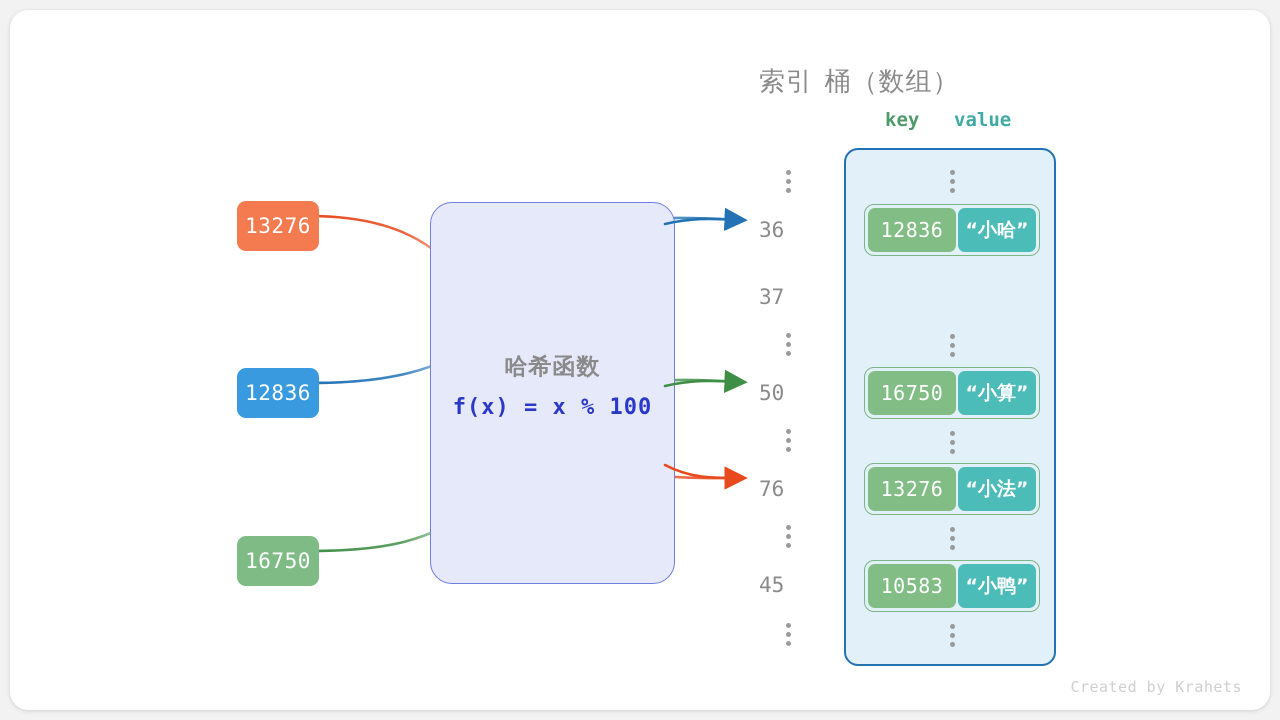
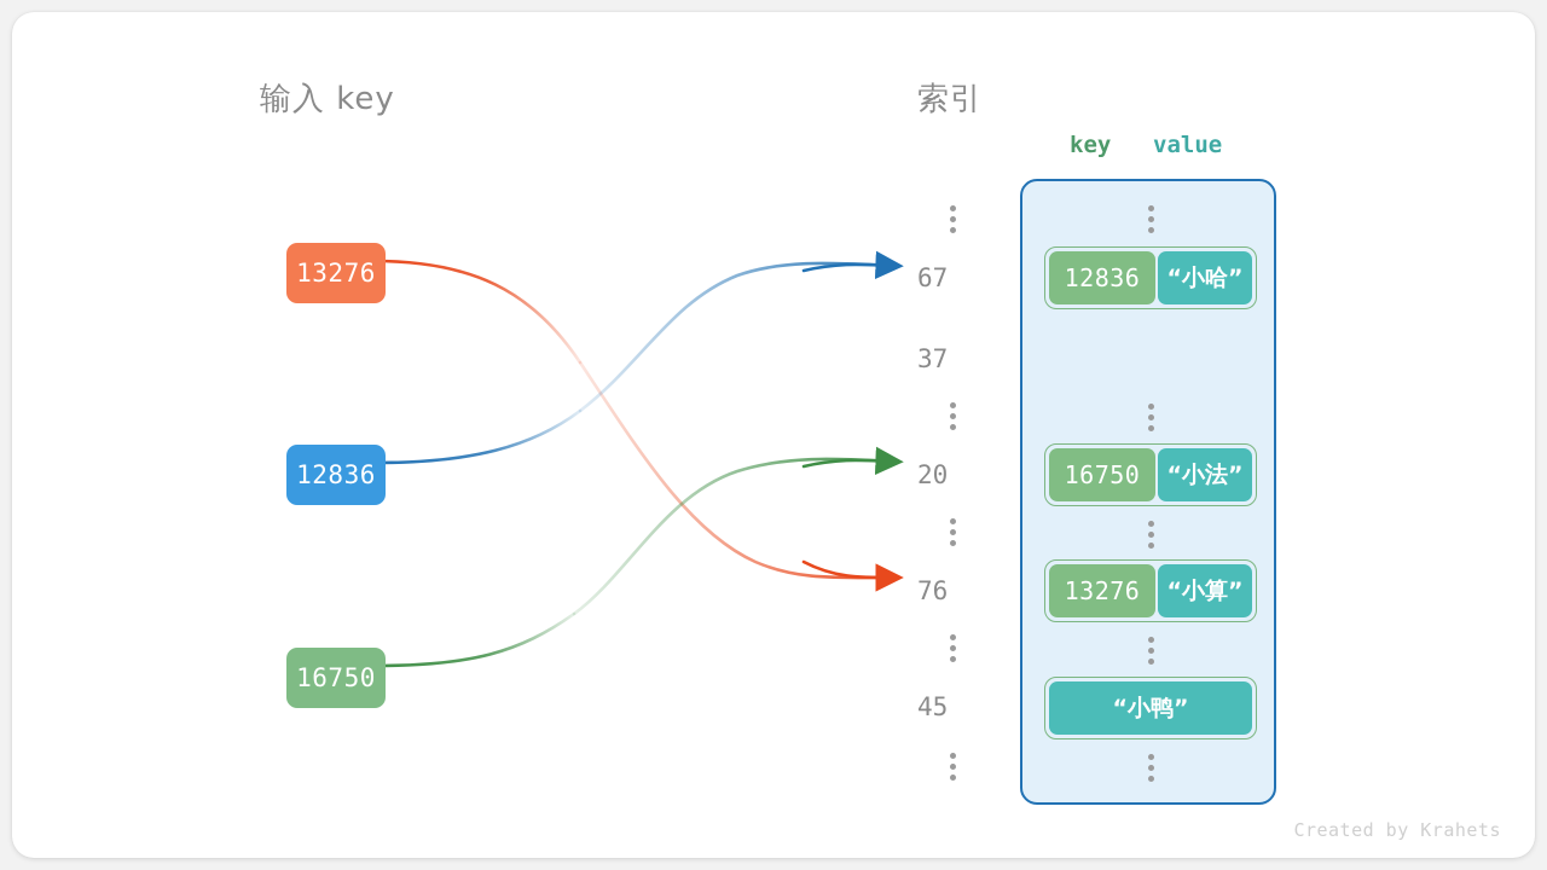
+ 输入 key
  索引
- 桶（数组）
  key
  value
- 哈希函数
- f(x) = x % 100
  13276
  12836
  16750
- 36
+ 67
  37
- 50
+ 20
  76
  45
  12836
  “小哈”
  16750
- “小算”
+ “小法”
  13276
- “小法”
+ “小算”
- 10583
  “小鸭”
  Created by Krahets
